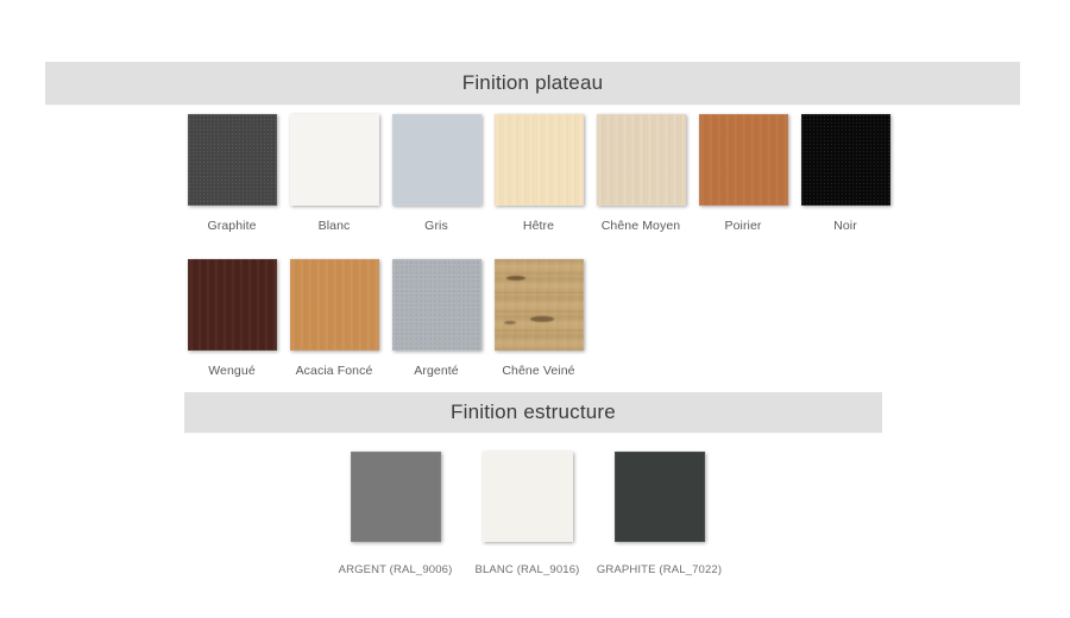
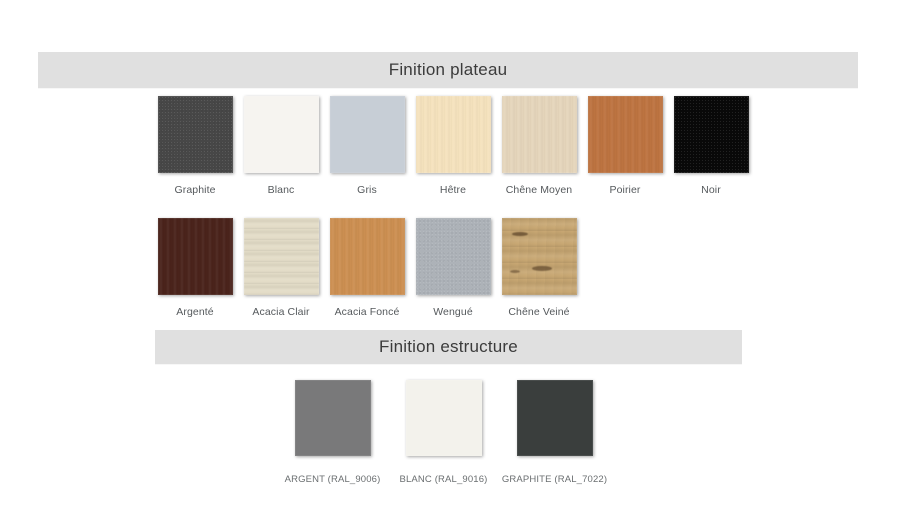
  Finition plateau
  Graphite
  Blanc
  Gris
  Hêtre
  Chêne Moyen
  Poirier
  Noir
- Wengué
+ Argenté
+ Acacia Clair
  Acacia Foncé
- Argenté
+ Wengué
  Chêne Veiné
  Finition estructure
  ARGENT (RAL_9006)
  BLANC (RAL_9016)
  GRAPHITE (RAL_7022)
